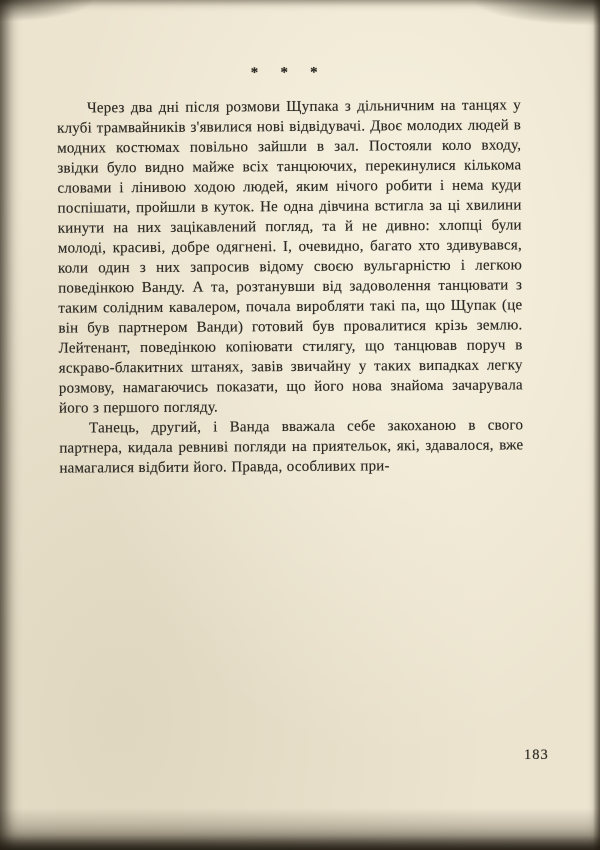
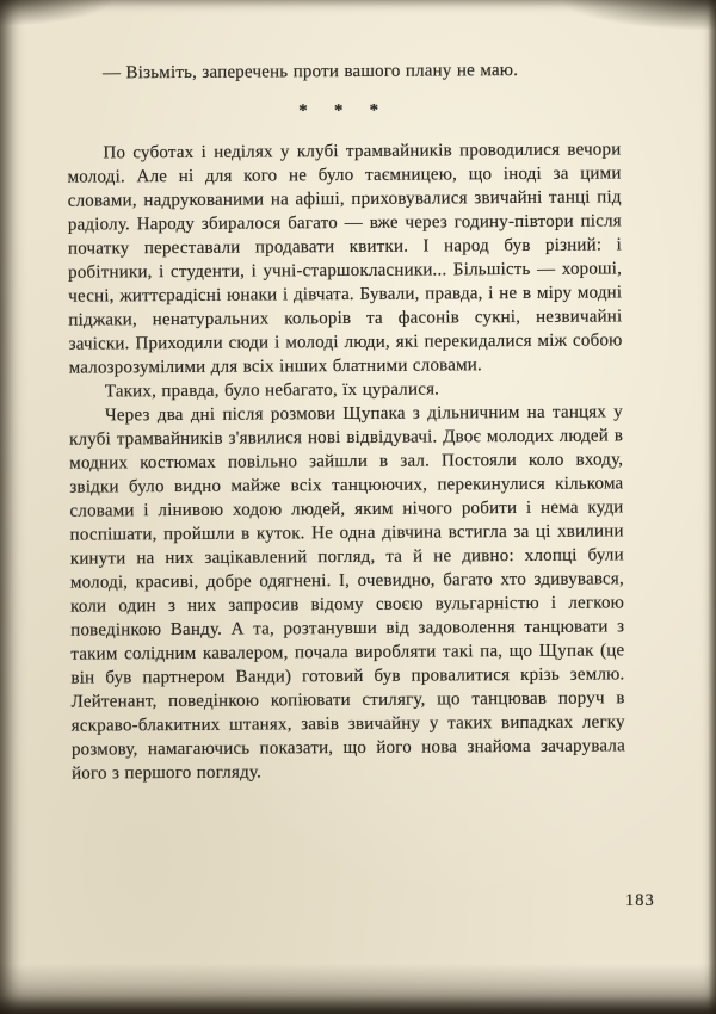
+ — Візьміть, заперечень проти вашого плану не маю.
  * * *
+ По суботах і неділях у клубі трамвайників проводилися вечори молоді. Але ні для кого не було таємницею, що іноді за цими словами, надрукованими на афіші, приховувалися звичайні танці під радіолу. Народу збиралося багато — вже через годину-півтори після початку переставали продавати квитки. І народ був різний: і робітники, і студенти, і учні-старшокласники... Більшість — хороші, чесні, життєрадісні юнаки і дівчата. Бували, правда, і не в міру модні піджаки, ненатуральних кольорів та фасонів сукні, незвичайні зачіски. Приходили сюди і молоді люди, які перекидалися між собою малозрозумілими для всіх інших блатними словами.
+ Таких, правда, було небагато, їх цуралися.
  Через два дні після розмови Щупака з дільничним на танцях у клубі трамвайників з'явилися нові відвідувачі. Двоє молодих людей в модних костюмах повільно зайшли в зал. Постояли коло входу, звідки було видно майже всіх танцюючих, перекинулися кількома словами і лінивою ходою людей, яким нічого робити і нема куди поспішати, пройшли в куток. Не одна дівчина встигла за ці хвилини кинути на них зацікавлений погляд, та й не дивно: хлопці були молоді, красиві, добре одягнені. І, очевидно, багато хто здивувався, коли один з них запросив відому своєю вульгарністю і легкою поведінкою Ванду. А та, розтанувши від задоволення танцювати з таким солідним кавалером, почала виробляти такі па, що Щупак (це він був партнером Ванди) готовий був провалитися крізь землю. Лейтенант, поведінкою копіювати стилягу, що танцював поруч в яскраво-блакитних штанях, завів звичайну у таких випадках легку розмову, намагаючись показати, що його нова знайома зачарувала його з першого погляду.
- Танець, другий, і Ванда вважала себе закоханою в свого партнера, кидала ревниві погляди на приятельок, які, здавалося, вже намагалися відбити його. Правда, особливих при-
  183
